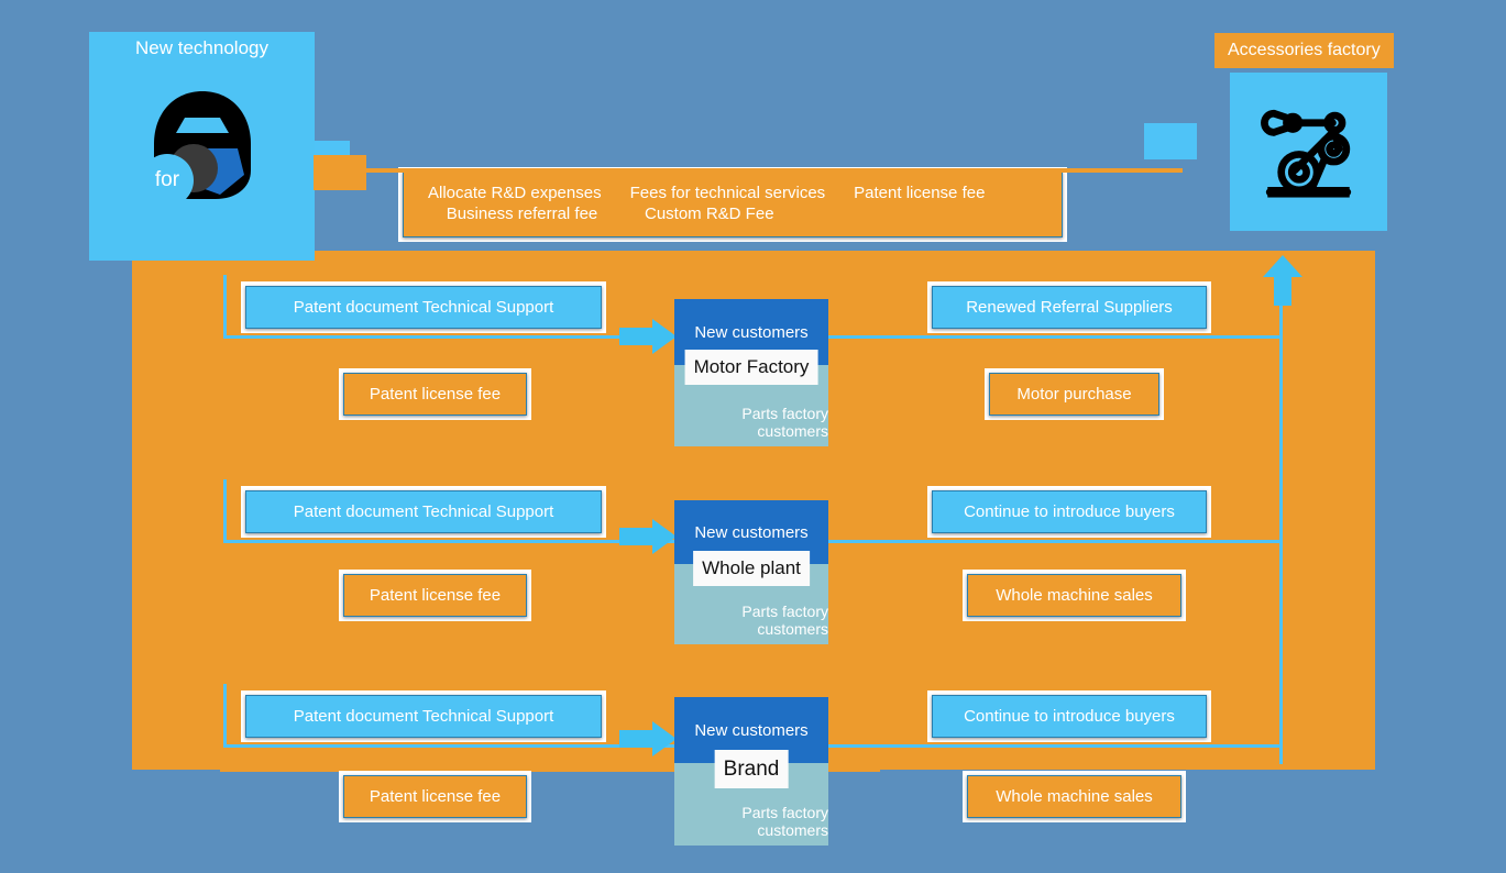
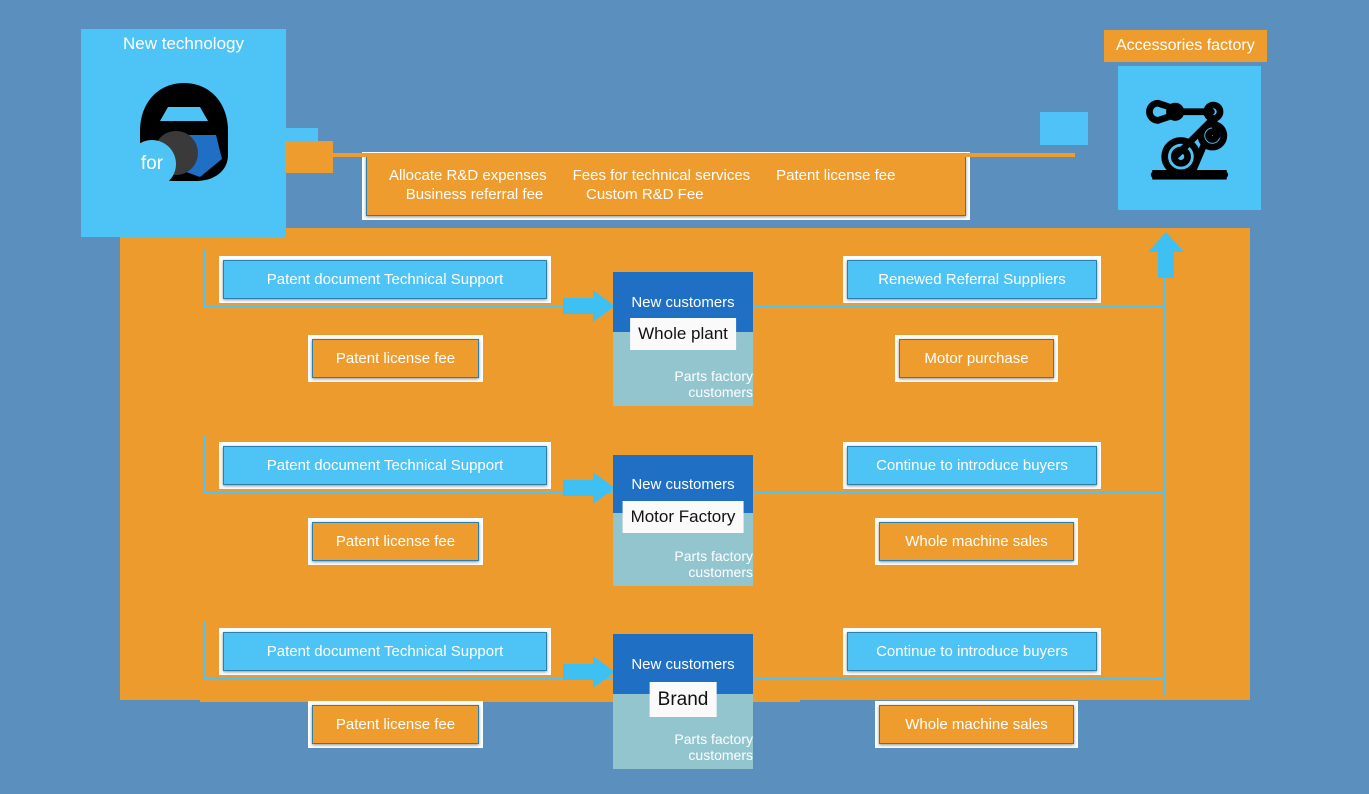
  for
  New technology
  Accessories factory
  Allocate R&D expenses
  Fees for technical services
  Patent license fee
  Business referral fee
  Custom R&D Fee
  Patent document Technical Support
  Patent license fee
  New customers
  Parts factory
  customers
- Motor Factory
+ Whole plant
  Renewed Referral Suppliers
  Motor purchase
  Patent document Technical Support
  Patent license fee
  New customers
  Parts factory
  customers
- Whole plant
+ Motor Factory
  Continue to introduce buyers
  Whole machine sales
  Patent document Technical Support
  Patent license fee
  New customers
  Parts factory
  customers
  Brand
  Continue to introduce buyers
  Whole machine sales
